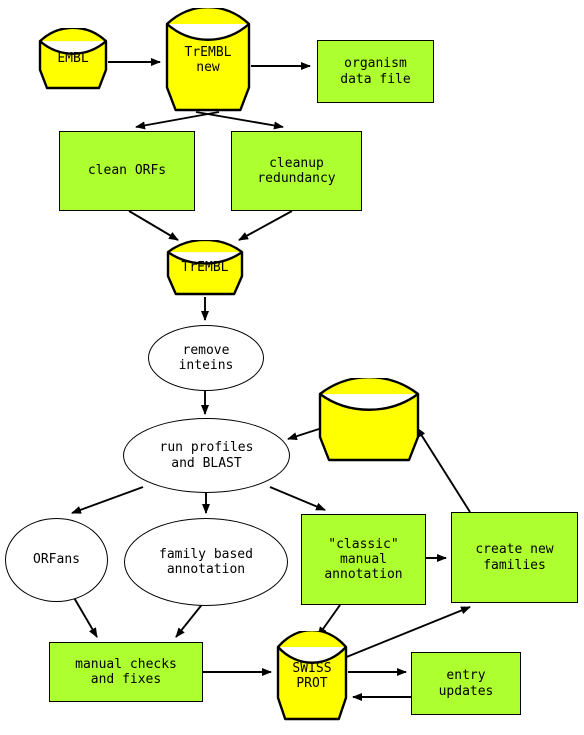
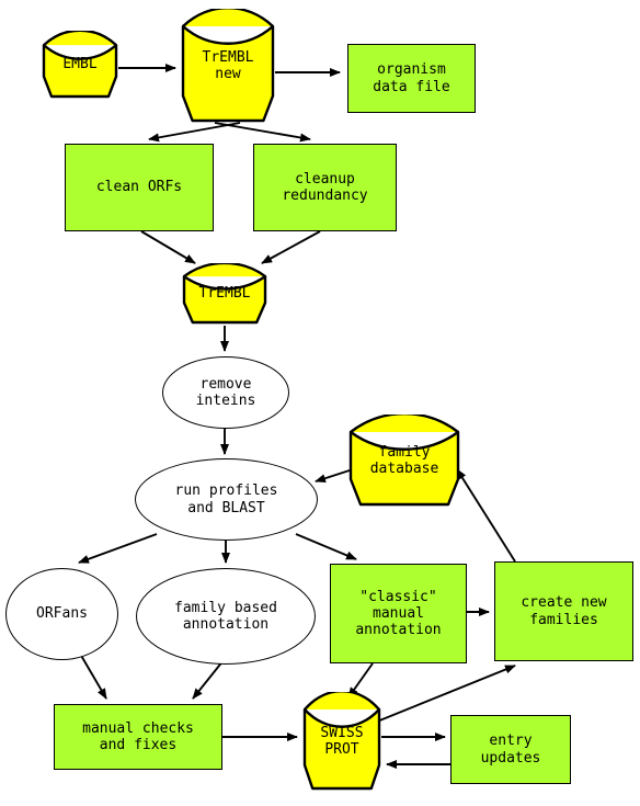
  EMBL
  TrEMBL
  new
  organism
  data file
  clean ORFs
  cleanup
  redundancy
  TrEMBL
  remove
  inteins
  run profiles
  and BLAST
+ family
+ database
  ORFans
  family based
  annotation
  "classic"
  manual
  annotation
  create new
  families
  manual checks
  and fixes
  SWISS
  PROT
  entry
  updates
